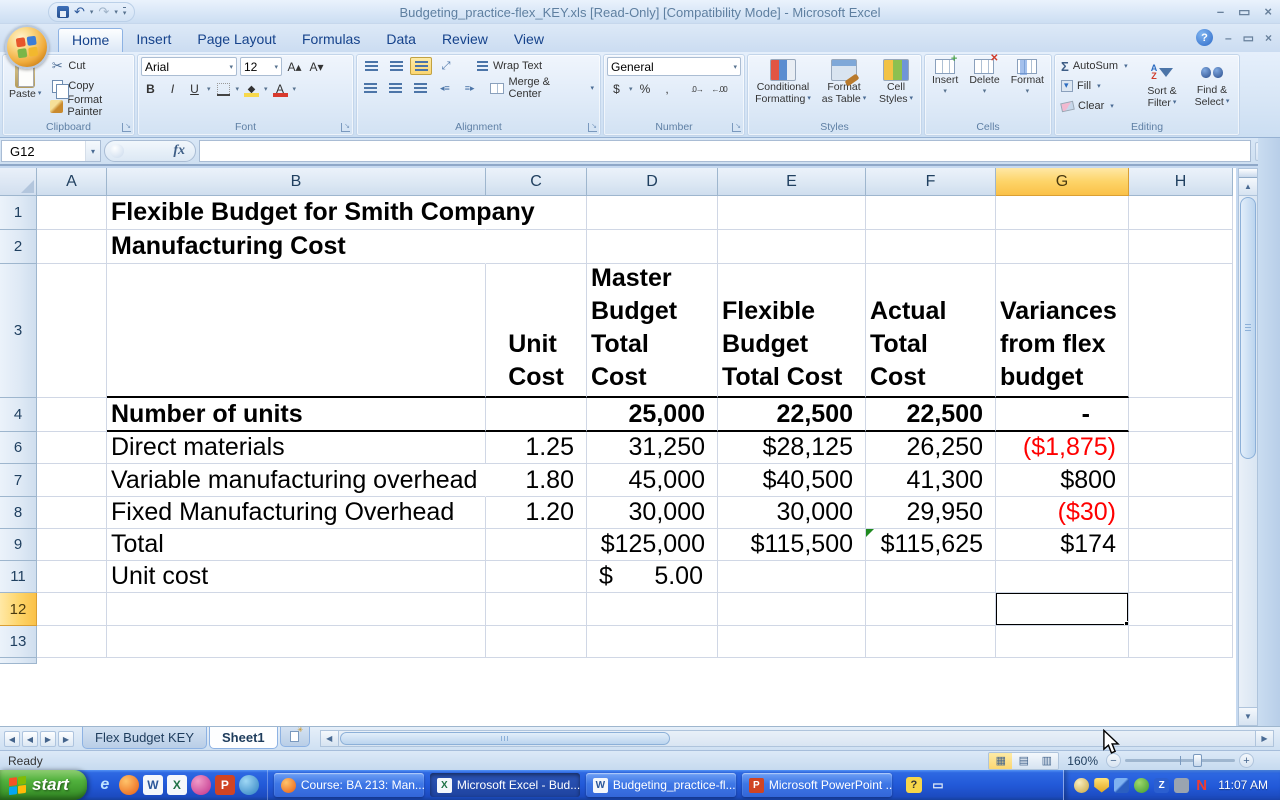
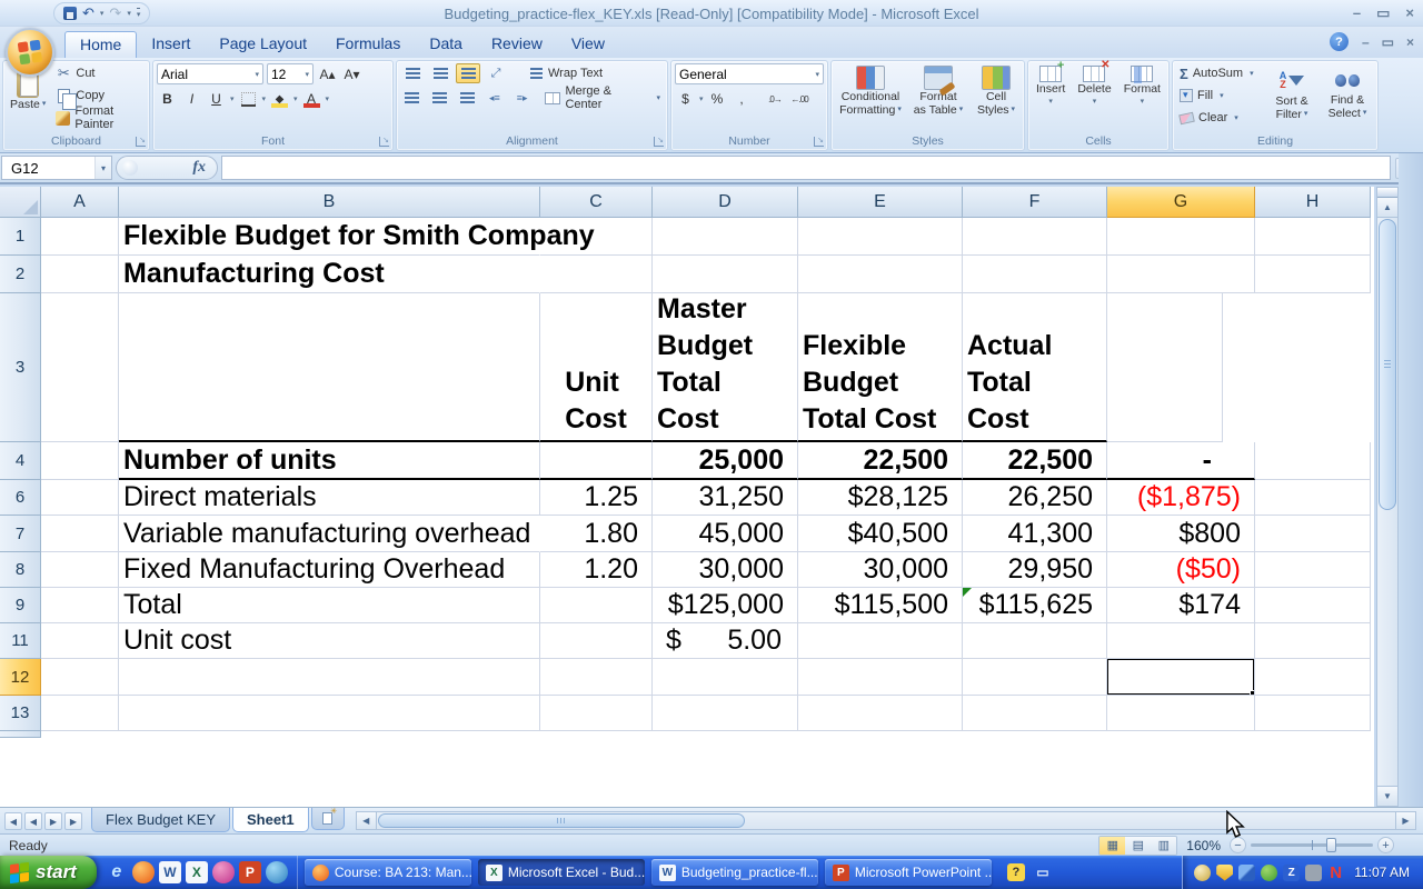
  ↶
  ↷
  Budgeting_practice-flex_KEY.xls [Read-Only] [Compatibility Mode] - Microsoft Excel
  –
  ▭
  ×
  Home
  Insert
  Page Layout
  Formulas
  Data
  Review
  View
  ?
  –
  ▭
  ×
  Paste
  ✂
  Cut
  Copy
  Format Painter
  Clipboard
  Arial
  12
  A▴
  A▾
  B
  I
  U
  ◆
  A
  Font
  ⤢
  Wrap Text
  ◂≡
  ≡▸
  Merge & Center
  Alignment
  General
  $
  %
  ,
  .0→
  ←.00
  Number
  Conditional Formatting
  Format as Table
  Cell Styles
  Styles
  Insert
  Delete
  Format
  Cells
  Σ
  AutoSum
  Fill
  Clear
  A
  Z
  Sort & Filter
  Find & Select
  Editing
  G12
  ▾
  fx
  A
  B
  C
  D
  E
  F
  G
  H
  1
  Flexible Budget for Smith Company
  2
  Manufacturing Cost
  3
  Unit
  Cost
  Master
  Budget
  Total
  Cost
  Flexible
  Budget
  Total Cost
  Actual
  Total
  Cost
- Variances
- from flex
- budget
  4
  Number of units
  25,000
  22,500
  22,500
  -
  6
  Direct materials
  1.25
  31,250
  $28,125
  26,250
  ($1,875)
  7
  Variable manufacturing overhead
  1.80
  45,000
  $40,500
  41,300
  $800
  8
  Fixed Manufacturing Overhead
  1.20
  30,000
  30,000
  29,950
- ($30)
+ ($50)
  9
  Total
  $125,000
  $115,500
  $115,625
  $174
  11
  Unit cost
  $
  5.00
  12
  13
  ▲
  ▼
  ◀
  ◀
  ▶
  ▶
  Flex Budget KEY
  Sheet1
  ◀
  ▶
  Ready
  ▦
  ▤
  ▥
  160%
  −
  +
  start
  e
  W
  X
  P
  Course: BA 213: Man...
  X
  Microsoft Excel - Bud...
  W
  Budgeting_practice-fl...
  P
  Microsoft PowerPoint ..
  ?
  ▭
  Z
  N
  11:07 AM
